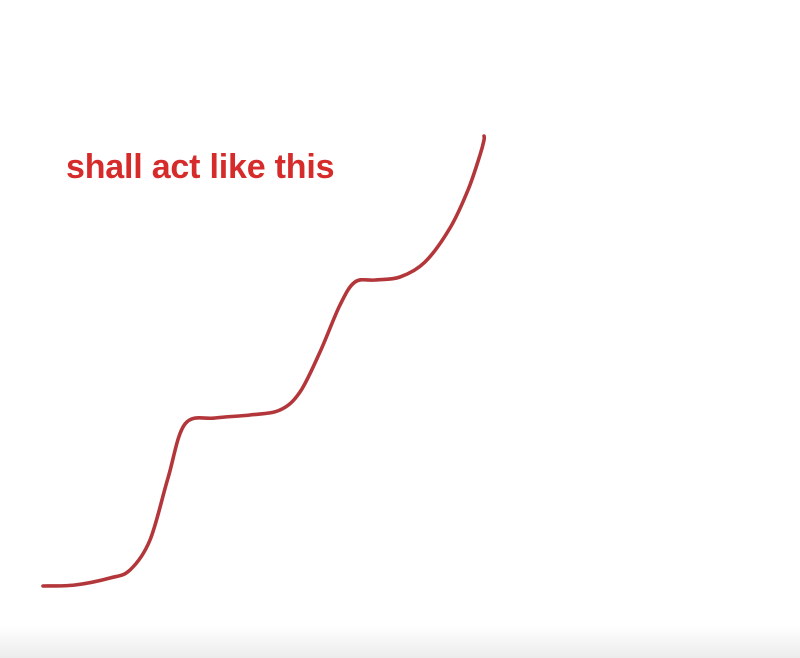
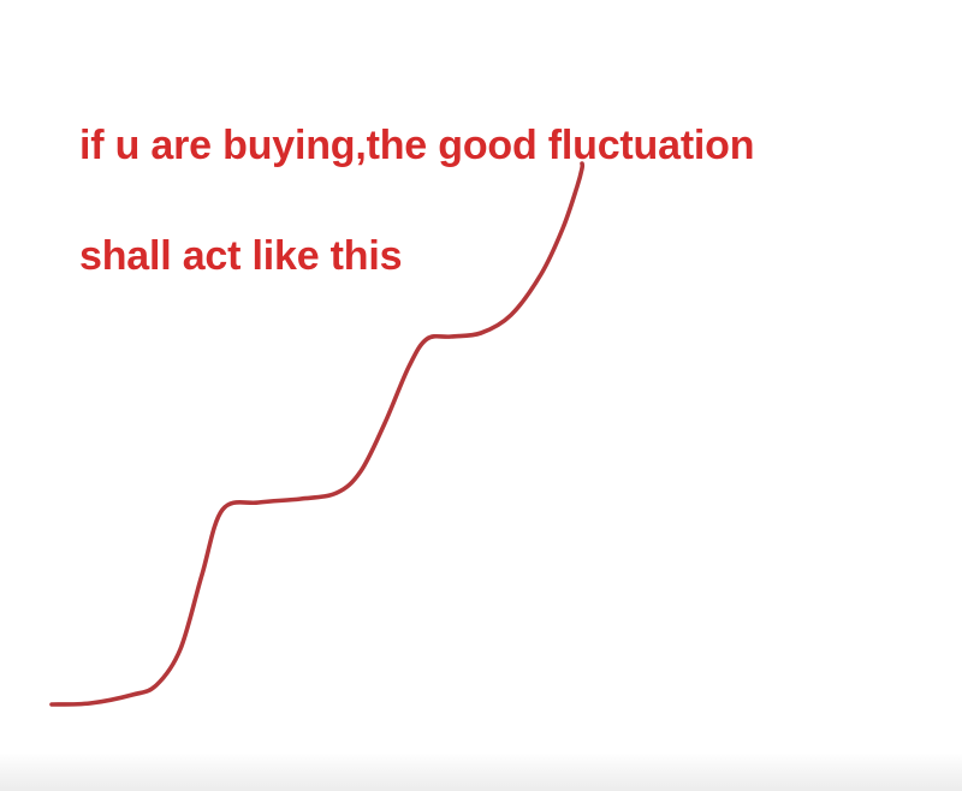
+ if u are buying,the good fluctuation
  shall act like this
